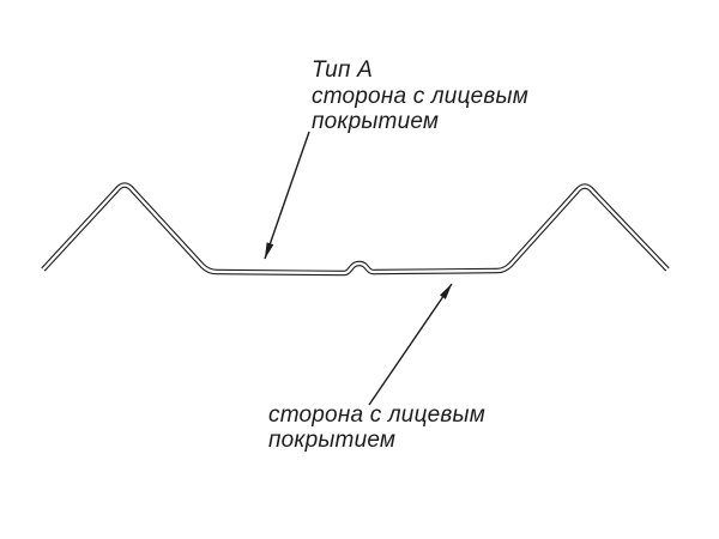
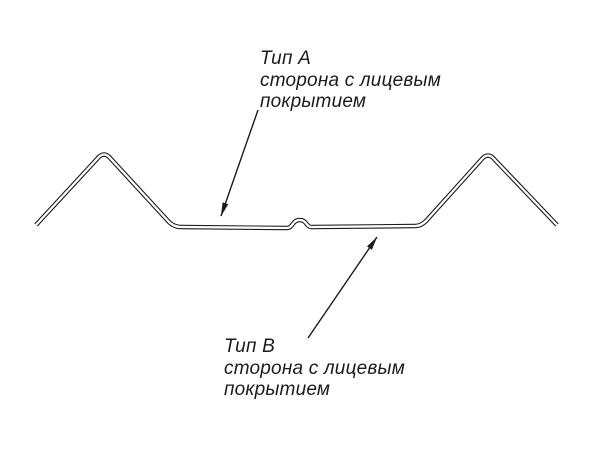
  Тип А
  сторона с лицевым
  покрытием
+ Тип В
  сторона с лицевым
  покрытием
